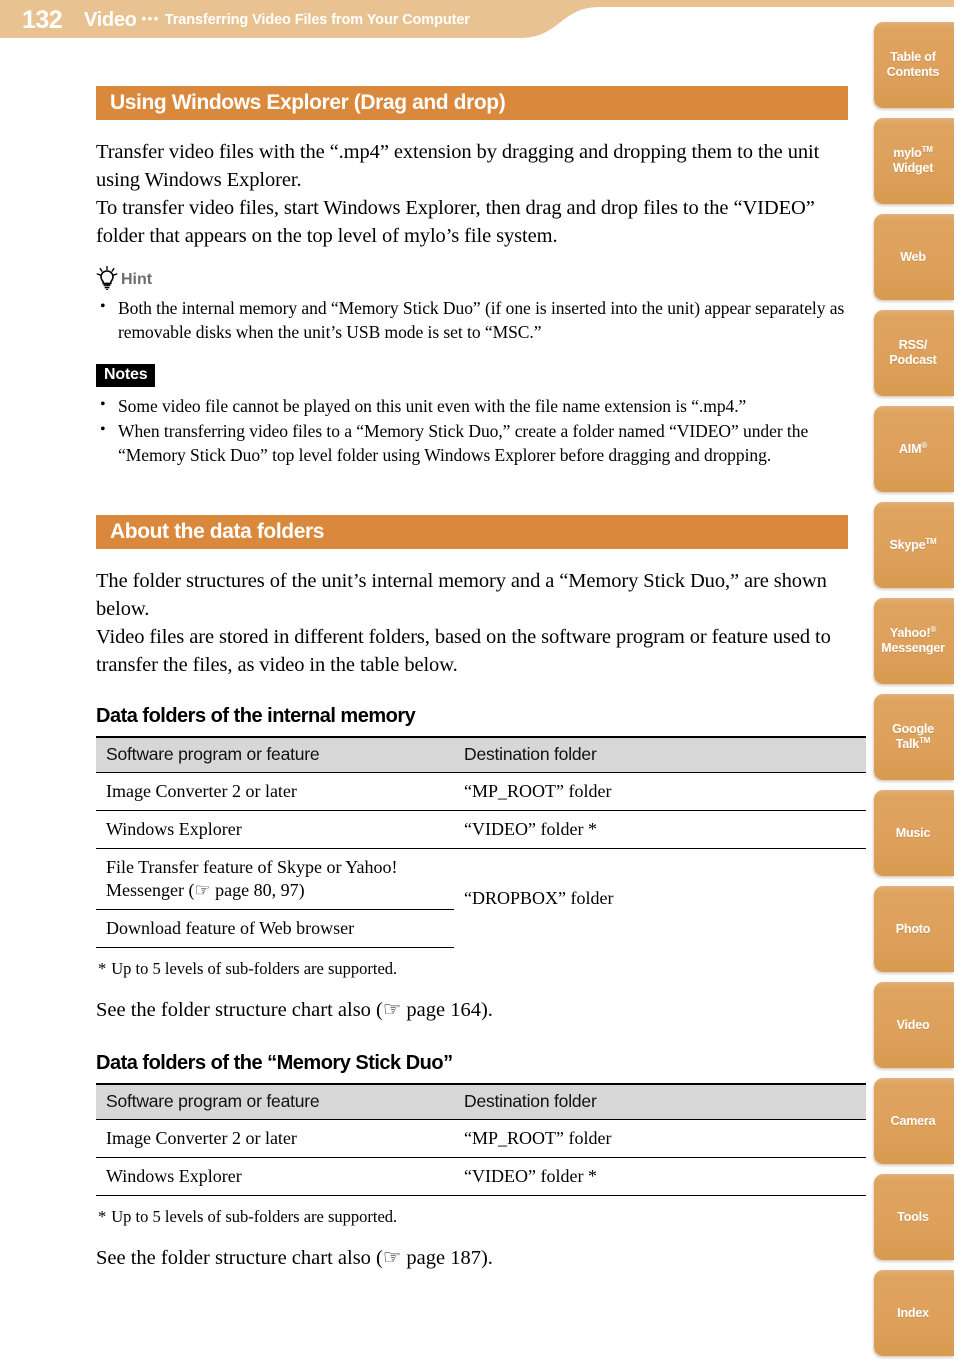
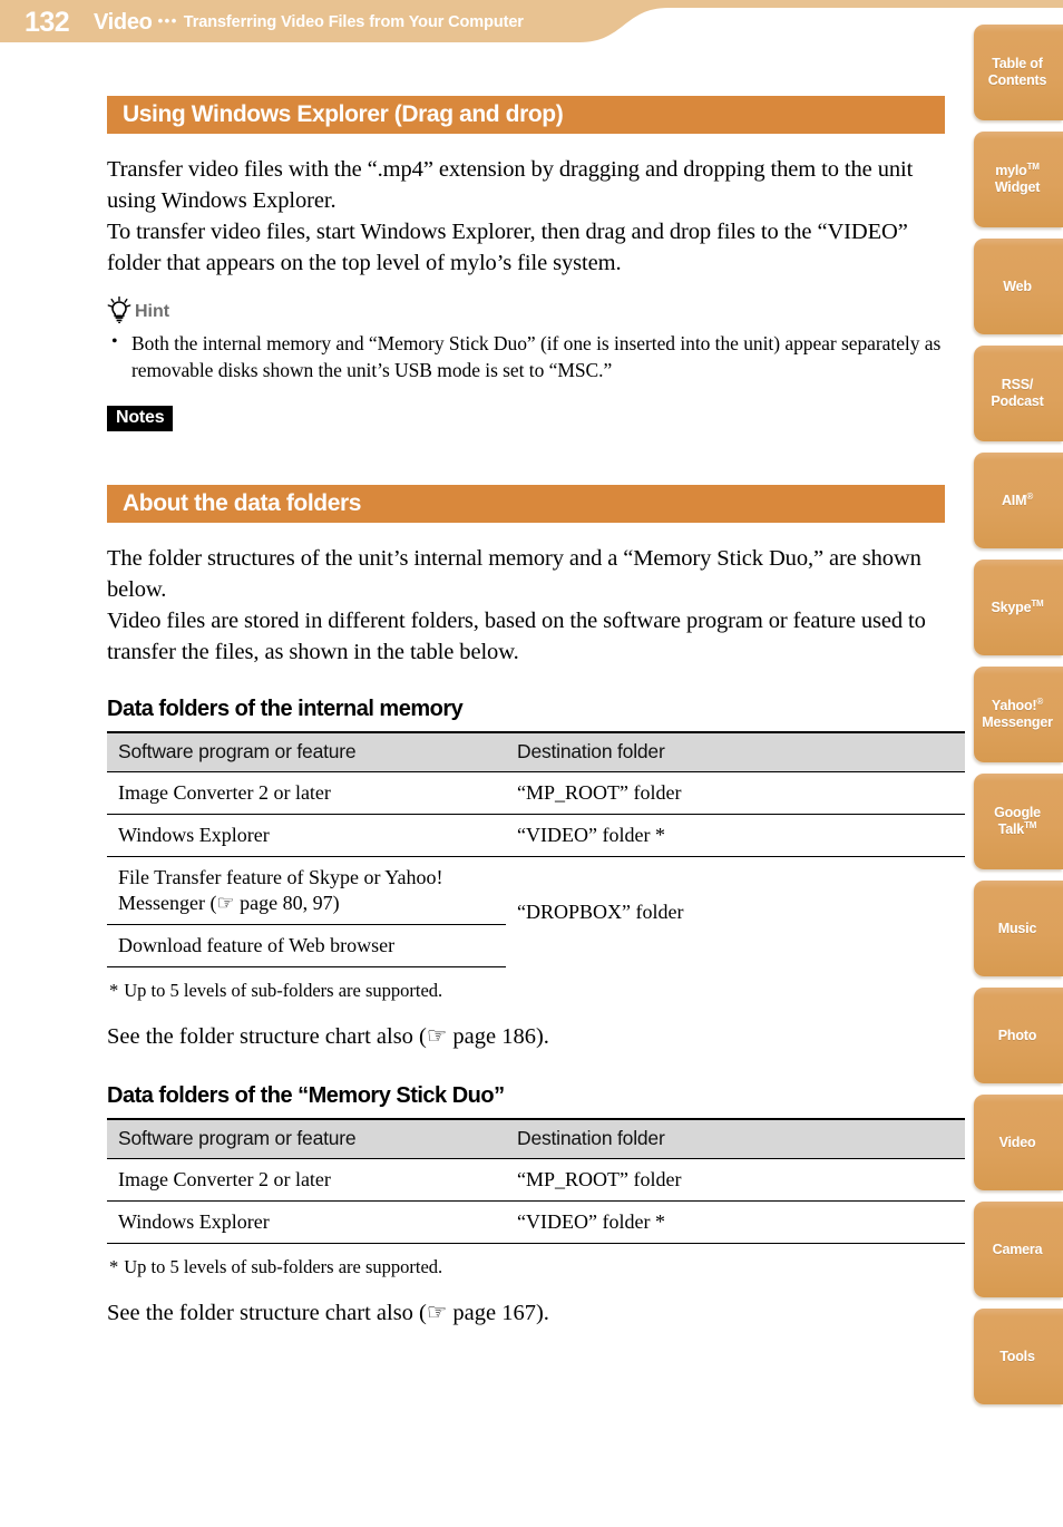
  132
  Video
  •••
  Transferring Video Files from Your Computer
  Table of
  Contents
  myloTM
  Widget
  Web
  RSS/
  Podcast
  AIM®
  SkypeTM
  Yahoo!®
  Messenger
  Google
  TalkTM
  Music
  Photo
  Video
  Camera
  Tools
- Index
  Using Windows Explorer (Drag and drop)
  Transfer video files with the “.mp4” extension by dragging and dropping them to the unit using Windows Explorer.
  To transfer video files, start Windows Explorer, then drag and drop files to the “VIDEO” folder that appears on the top level of mylo’s file system.
  Hint
- Both the internal memory and “Memory Stick Duo” (if one is inserted into the unit) appear separately as removable disks when the unit’s USB mode is set to “MSC.”
+ Both the internal memory and “Memory Stick Duo” (if one is inserted into the unit) appear separately as removable disks shown the unit’s USB mode is set to “MSC.”
  Notes
- Some video file cannot be played on this unit even with the file name extension is “.mp4.”
- When transferring video files to a “Memory Stick Duo,” create a folder named “VIDEO” under the “Memory Stick Duo” top level folder using Windows Explorer before dragging and dropping.
  About the data folders
  The folder structures of the unit’s internal memory and a “Memory Stick Duo,” are shown below.
- Video files are stored in different folders, based on the software program or feature used to transfer the files, as video in the table below.
+ Video files are stored in different folders, based on the software program or feature used to transfer the files, as shown in the table below.
  Data folders of the internal memory
  Software program or feature	Destination folder
  Image Converter 2 or later	“MP_ROOT” folder
  Windows Explorer	“VIDEO” folder *
  File Transfer feature of Skype or Yahoo! Messenger (☞ page 80, 97)	“DROPBOX” folder
  Download feature of Web browser
  * Up to 5 levels of sub-folders are supported.
- See the folder structure chart also (☞ page 164).
+ See the folder structure chart also (☞ page 186).
  Data folders of the “Memory Stick Duo”
  Software program or feature	Destination folder
  Image Converter 2 or later	“MP_ROOT” folder
  Windows Explorer	“VIDEO” folder *
  * Up to 5 levels of sub-folders are supported.
- See the folder structure chart also (☞ page 187).
+ See the folder structure chart also (☞ page 167).
